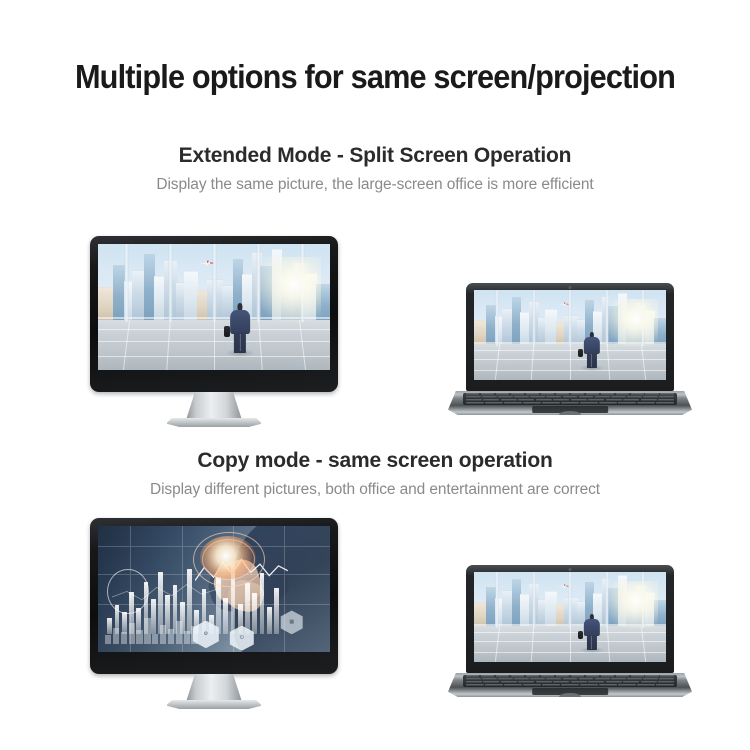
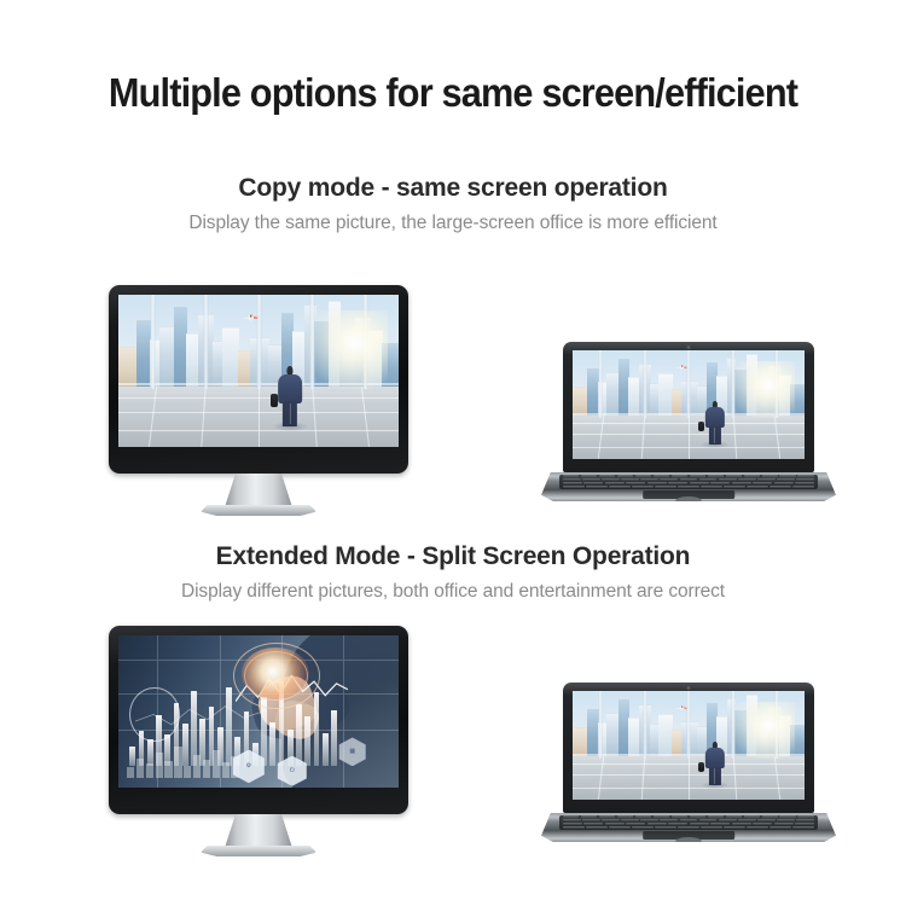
- Multiple options for same screen/projection
+ Multiple options for same screen/efficient
- Extended Mode - Split Screen Operation
+ Copy mode - same screen operation
  Display the same picture, the large-screen office is more efficient
- Copy mode - same screen operation
+ Extended Mode - Split Screen Operation
  Display different pictures, both office and entertainment are correct
